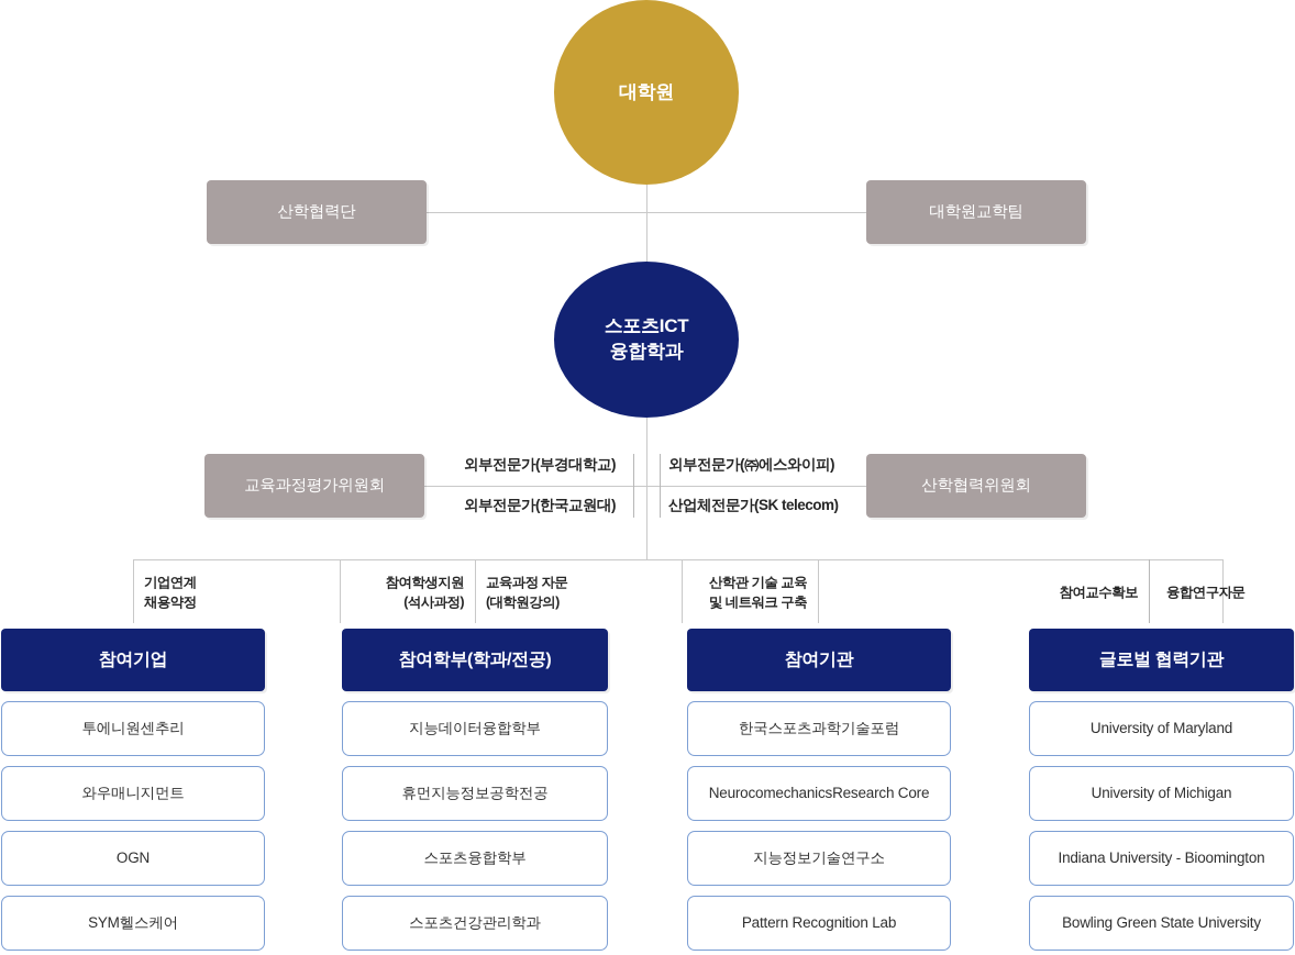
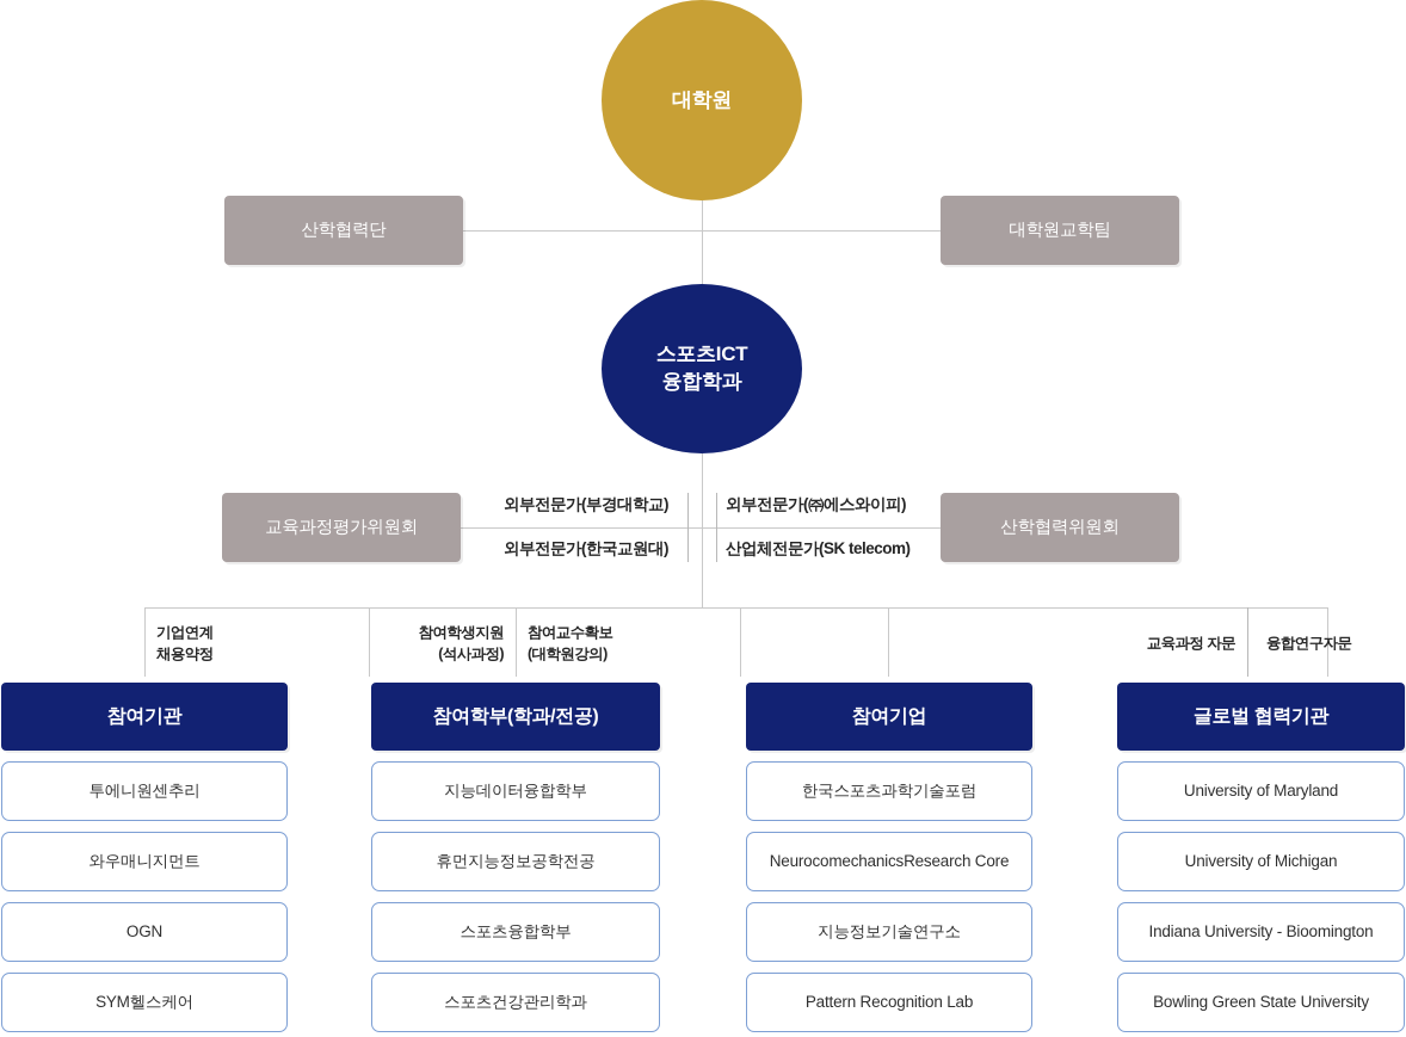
  대학원
  산학협력단
  대학원교학팀
  스포츠ICT
  융합학과
  교육과정평가위원회
  산학협력위원회
  외부전문가(부경대학교)
  외부전문가(한국교원대)
  외부전문가(㈜에스와이피)
  산업체전문가(SK telecom)
  기업연계
  채용약정
  참여학생지원
  (석사과정)
- 교육과정 자문
+ 참여교수확보
  (대학원강의)
- 산학관 기술 교육
- 및 네트워크 구축
- 참여교수확보
+ 교육과정 자문
  융합연구자문
- 참여기업
+ 참여기관
  투에니원센추리
  와우매니지먼트
  OGN
  SYM헬스케어
  참여학부(학과/전공)
  지능데이터융합학부
  휴먼지능정보공학전공
  스포츠융합학부
  스포츠건강관리학과
- 참여기관
+ 참여기업
  한국스포츠과학기술포럼
  Neurocomechanics
  Research Core
  지능정보기술연구소
  Pattern Recognition Lab
  글로벌 협력기관
  University of Maryland
  University of Michigan
  Indiana University - Bioomington
  Bowling Green State University
